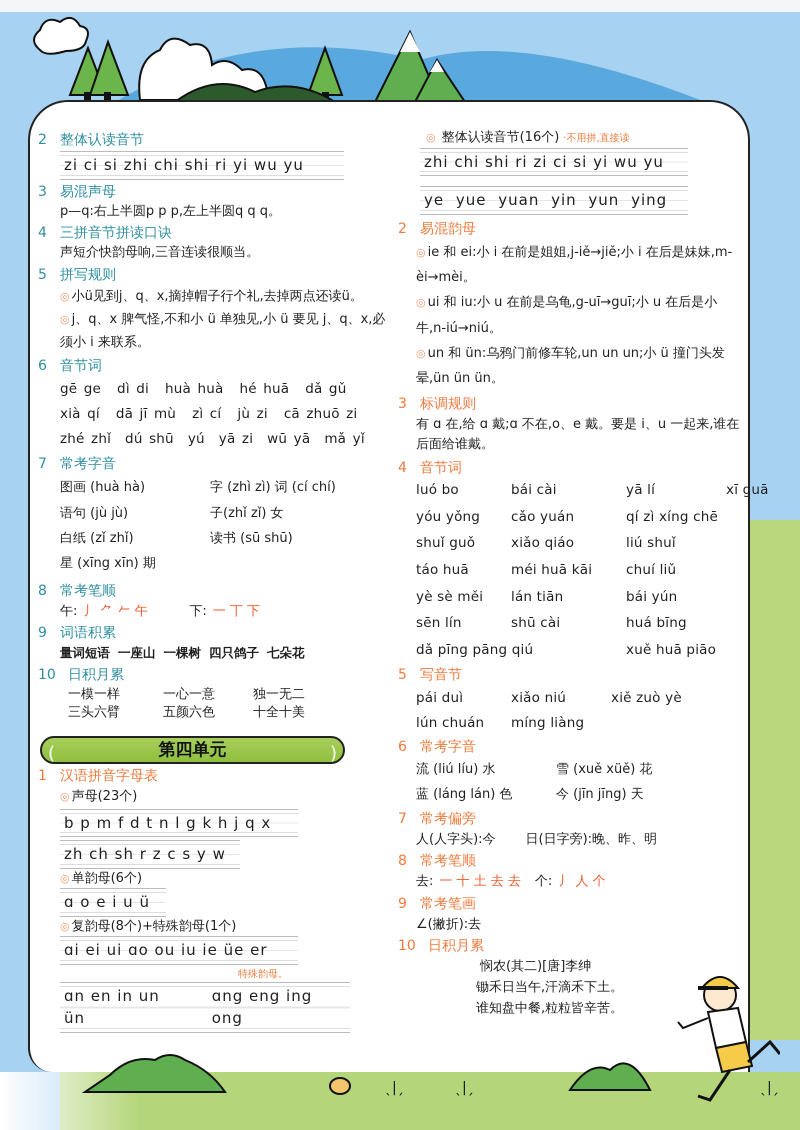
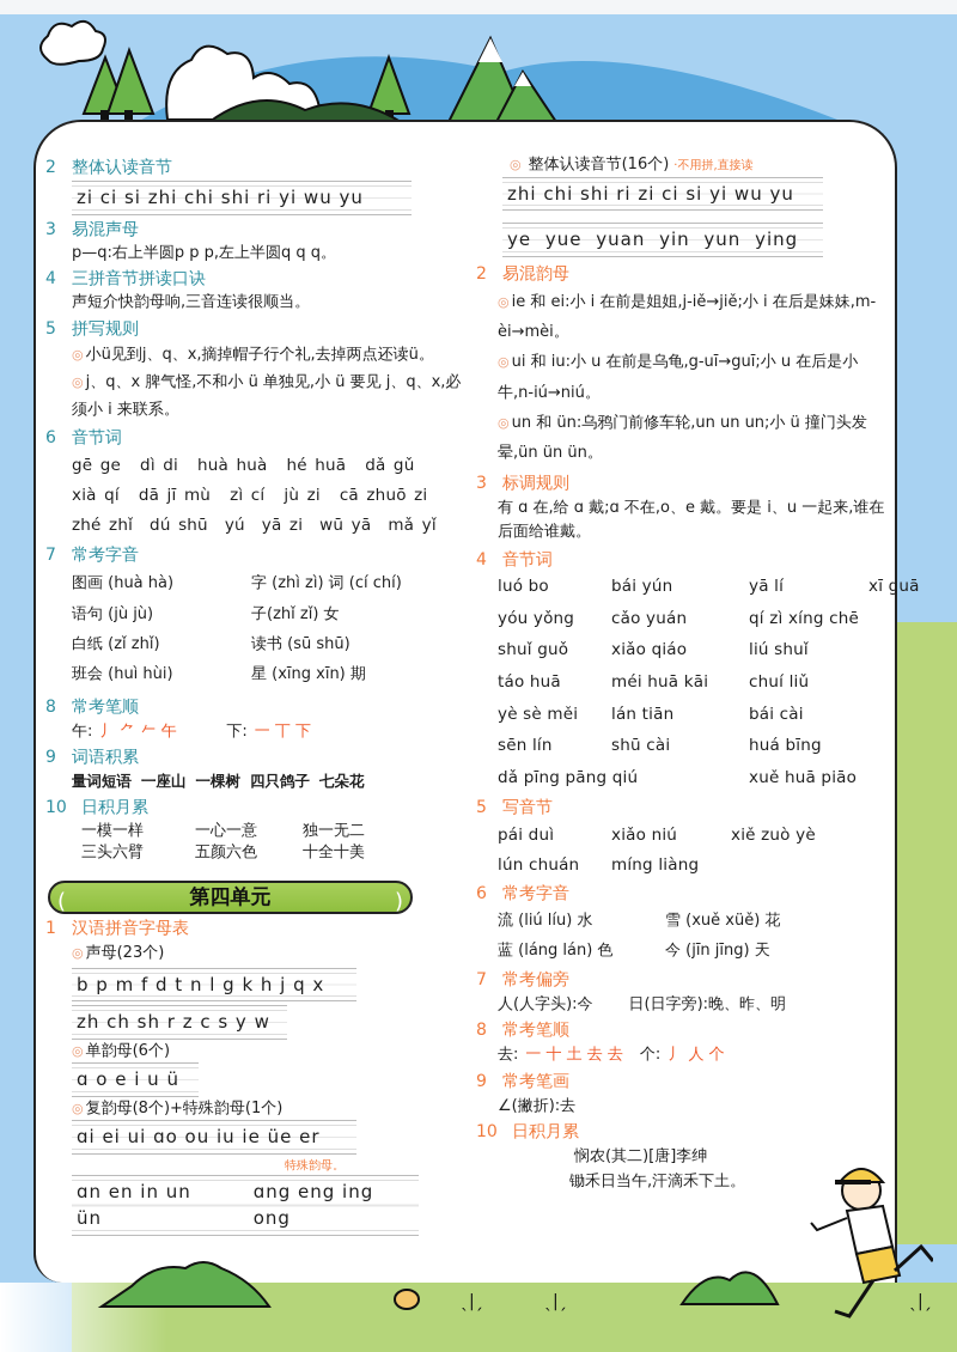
  ˎ|ˏ
  ˎ|ˏ
  ˎ|ˏ
  2
  整体认读音节
  zi ci si zhi chi shi ri yi wu yu
  3
  易混声母
  p—q:右上半圆p p p,左上半圆q q q。
  4
  三拼音节拼读口诀
  声短介快韵母响,三音连读很顺当。
  5
  拼写规则
  ◎ 小ü见到j、q、x,摘掉帽子行个礼,去掉两点还读ü。
  ◎ j、q、x 脾气怪,不和小 ü 单独见,小 ü 要见 j、q、x,必须小 i 来联系。
  6
  音节词
  gē ge
  dì di
  huà huà
  hé huā
  dǎ gǔ
  xià qí
  dā jī mù
  zì cí
  jù zi
  cā zhuō zi
  zhé zhǐ
  dú shū
  yú
  yā zi
  wū yā
  mǎ yǐ
  7
  常考字音
  图画 (huà hà)
  字 (zhì zì) 词 (cí chí)
  语句 (jù jù)
  子(zhǐ zǐ) 女
  白纸 (zǐ zhǐ)
  读书 (sū shū)
+ 班会 (huì hùi)
  星 (xīng xīn) 期
  8
  常考笔顺
  午:
  丿 ⺈ 𠂉 午
  下:
  一 丅 下
  9
  词语积累
  量词短语
  一座山
  一棵树
  四只鸽子
  七朵花
  10
  日积月累
  一模一样
  一心一意
  独一无二
  三头六臂
  五颜六色
  十全十美
  (
  第四单元
  )
  1
  汉语拼音字母表
  ◎ 声母(23个)
  b p m f d t n l g k h j q x
  zh ch sh r z c s y w
  ◎ 单韵母(6个)
  ɑ o e i u ü
  ◎ 复韵母(8个)+特殊韵母(1个)
  ɑi ei ui ɑo ou iu ie üe er
  特殊韵母。
  ɑn en in un ün
  ɑng eng ing ong
  ◎
  整体认读音节(16个)
  ·不用拼,直接读
  zhi chi shi ri zi ci si yi wu yu
  ye yue yuan yin yun ying
  2
  易混韵母
  ◎ ie 和 ei:小 i 在前是姐姐,j-iě→jiě;小 i 在后是妹妹,m-èi→mèi。
  ◎ ui 和 iu:小 u 在前是乌龟,g-uī→guī;小 u 在后是小牛,n-iú→niú。
  ◎ un 和 ün:乌鸦门前修车轮,un un un;小 ü 撞门头发晕,ün ün ün。
  3
  标调规则
  有 ɑ 在,给 ɑ 戴;ɑ 不在,o、e 戴。要是 i、u 一起来,谁在后面给谁戴。
  4
  音节词
  luó bo
- bái cài
+ bái yún
  yā lí
  xī guā
  yóu yǒng
  cǎo yuán
  qí zì xíng chē
  shuǐ guǒ
  xiǎo qiáo
  liú shuǐ
  táo huā
  méi huā kāi
  chuí liǔ
  yè sè měi
  lán tiān
- bái yún
+ bái cài
  sēn lín
  shū cài
  huá bīng
  dǎ pīng pāng qiú
  xuě huā piāo
  5
  写音节
  pái duì
  xiǎo niú
  xiě zuò yè
  lún chuán
  míng liàng
  6
  常考字音
  流 (liú líu) 水
  雪 (xuě xüě) 花
  蓝 (láng lán) 色
  今 (jīn jīng) 天
  7
  常考偏旁
  人(人字头):今
  日(日字旁):晚、昨、明
  8
  常考笔顺
  去:
  一 十 土 去 去
  个:
  丿 人 个
  9
  常考笔画
  ∠(撇折):去
  10
  日积月累
  悯农(其二)[唐]李绅
  锄禾日当午,汗滴禾下土。
- 谁知盘中餐,粒粒皆辛苦。
